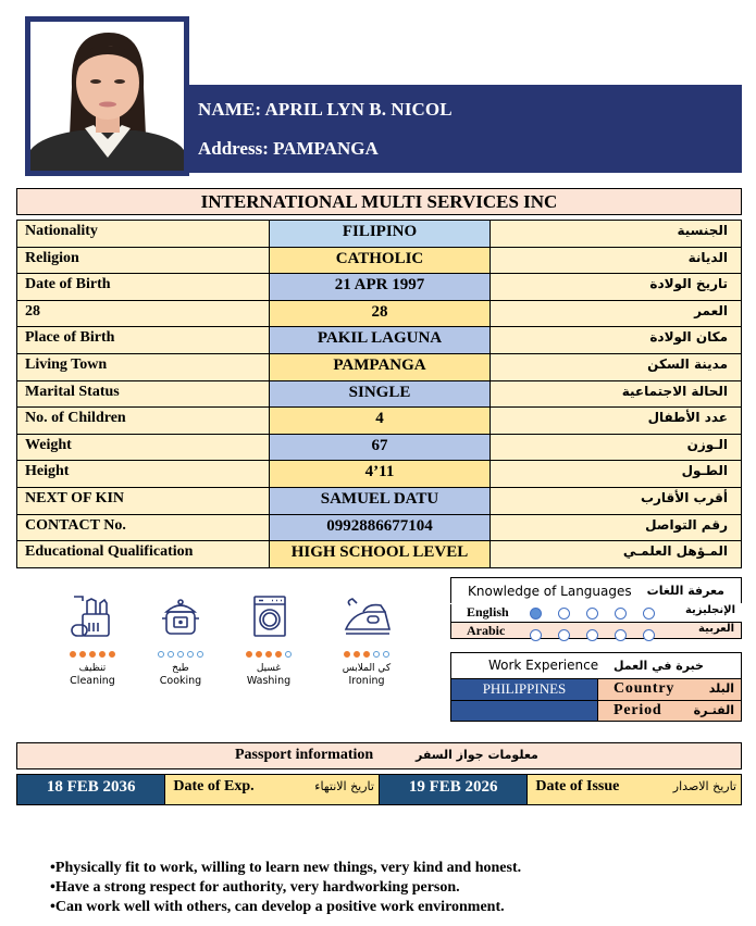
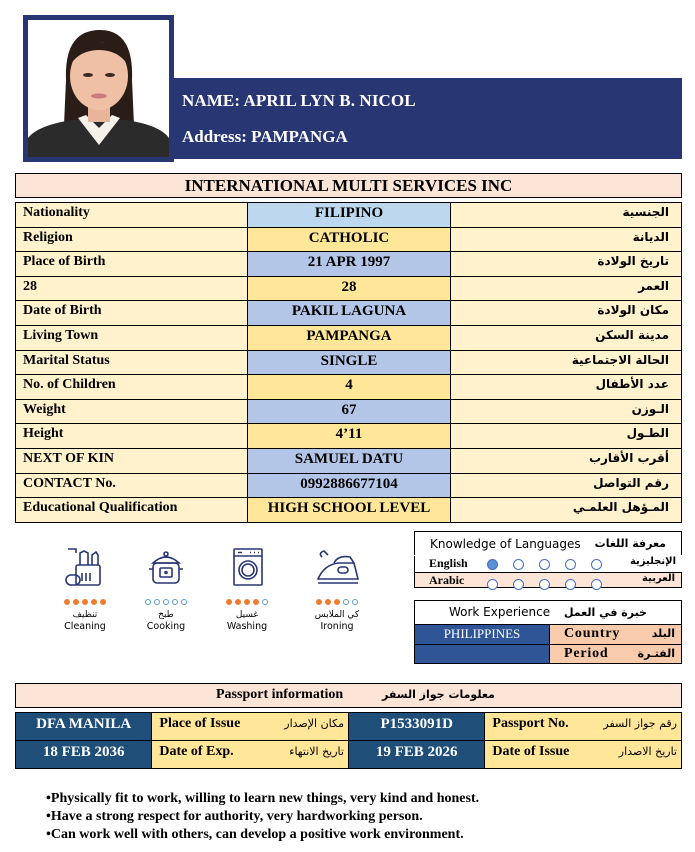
  NAME: APRIL LYN B. NICOL
  Address: PAMPANGA
  INTERNATIONAL MULTI SERVICES INC
  Nationality	FILIPINO	الجنسية
  Religion	CATHOLIC	الديانة
- Date of Birth	21 APR 1997	تاريخ الولادة
+ Place of Birth	21 APR 1997	تاريخ الولادة
  28	28	العمر
- Place of Birth	PAKIL LAGUNA	مكان الولادة
+ Date of Birth	PAKIL LAGUNA	مكان الولادة
  Living Town	PAMPANGA	مدينة السكن
  Marital Status	SINGLE	الحالة الاجتماعية
  No. of Children	4	عدد الأطفال
  Weight	67	الـوزن
  Height	4’11	الطـول
  NEXT OF KIN	SAMUEL DATU	أقرب الأقارب
  CONTACT No.	0992886677104	رقم التواصل
  Educational Qualification	HIGH SCHOOL LEVEL	المـؤهل العلمـي
  تنظيف
  Cleaning
  طبخ
  Cooking
  غسيل
  Washing
  كي الملابس
  Ironing
  Knowledge of Languages
  معرفة اللغات
  English
  الإنجليزية
  Arabic
  العربية
  Work Experience خبرة في العمل
  PHILIPPINES
  Country
  البلد
  Period
  الفتـرة
  Passport information
  معلومات جواز السفر
+ DFA MANILA	Place of Issue مكان الإصدار	P1533091D	Passport No. رقم جواز السفر
  18 FEB 2036	Date of Exp. تاريخ الانتهاء	19 FEB 2026	Date of Issue تاريخ الاصدار
  •Physically fit to work, willing to learn new things, very kind and honest.
  •Have a strong respect for authority, very hardworking person.
  •Can work well with others, can develop a positive work environment.
